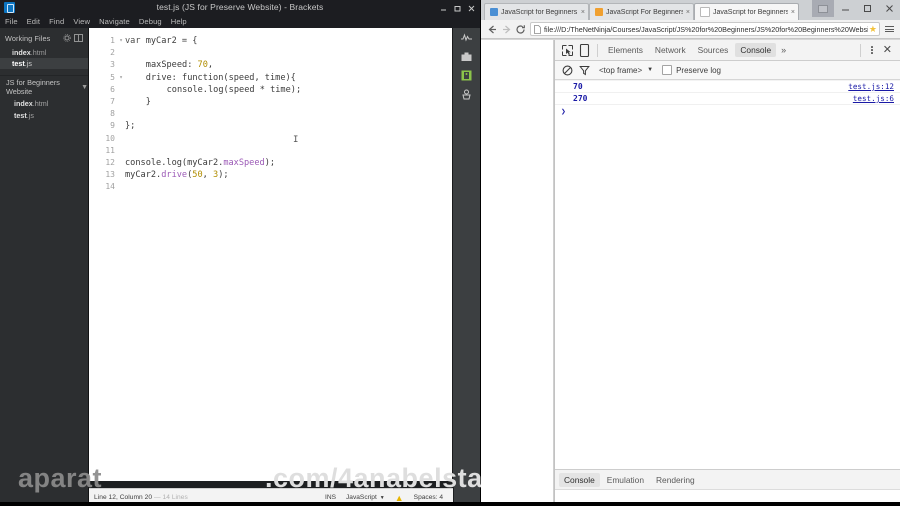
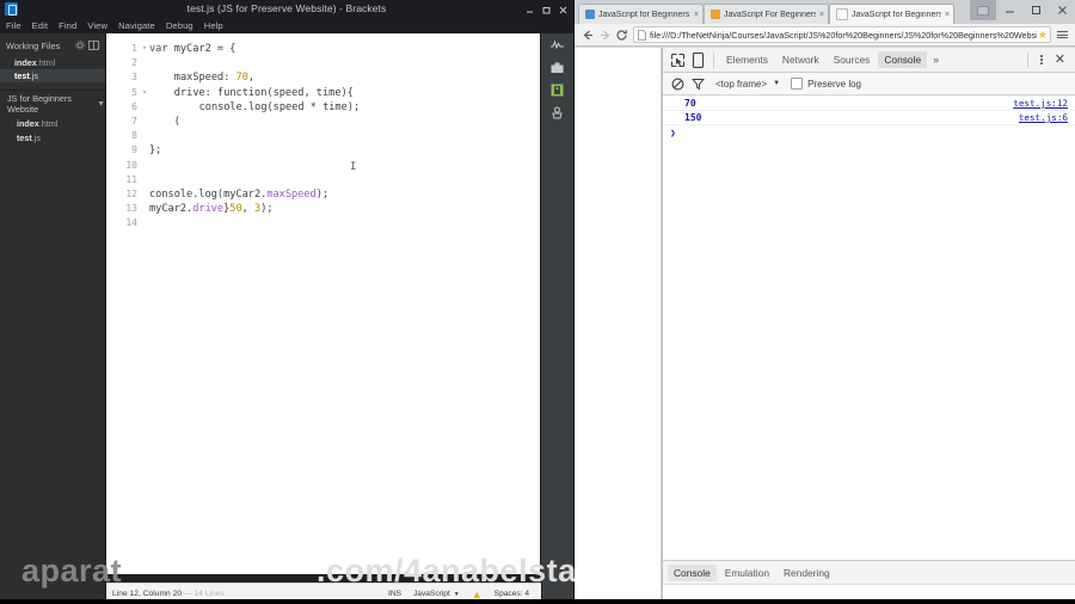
  test.js (JS for Preserve Website) - Brackets
  File
  Edit
  Find
  View
  Navigate
  Debug
  Help
  Working Files
  index
  .html
  test
  .js
  JS for Beginners Website
  index
  .html
  test
  .js
  1
  var myCar2 = {
  2
  3
  maxSpeed: 70,
  5
  drive: function(speed, time){
  6
  console.log(speed * time);
  7
- }
+ (
  8
  9
  };
  10
  11
  12
  console.log(myCar2.maxSpeed);
  13
- myCar2.drive(50, 3);
+ myCar2.drive}50, 3);
  14
  ▲
  aparat
  .com/4anabelsta
  file:///D:/TheNetNinja/Courses/JavaScript/JS%20for%20Beginners/JS%20for%20Beginners%20Websi
  ★
  Elements
  Network
  Sources
  Console
  »
  ✕
  <top frame>
  Preserve log
  70
  test.js:12
- 270
+ 150
  test.js:6
  ❯
  Console
  Emulation
  Rendering
